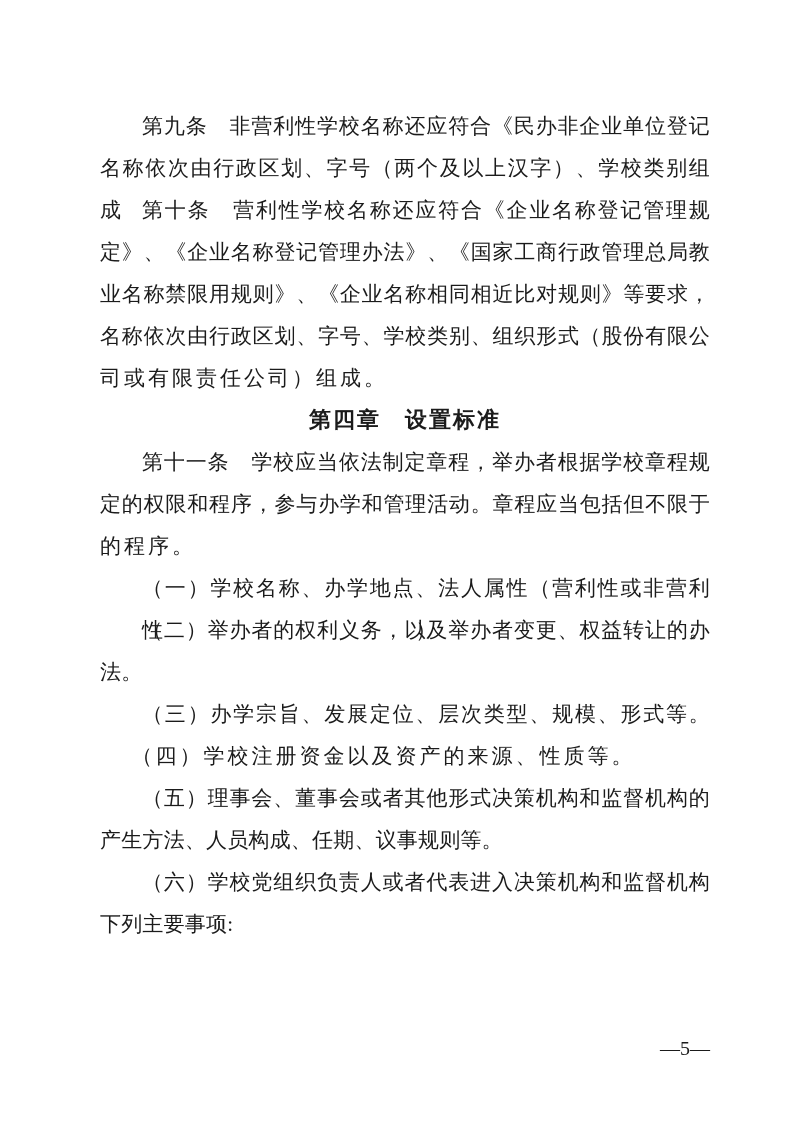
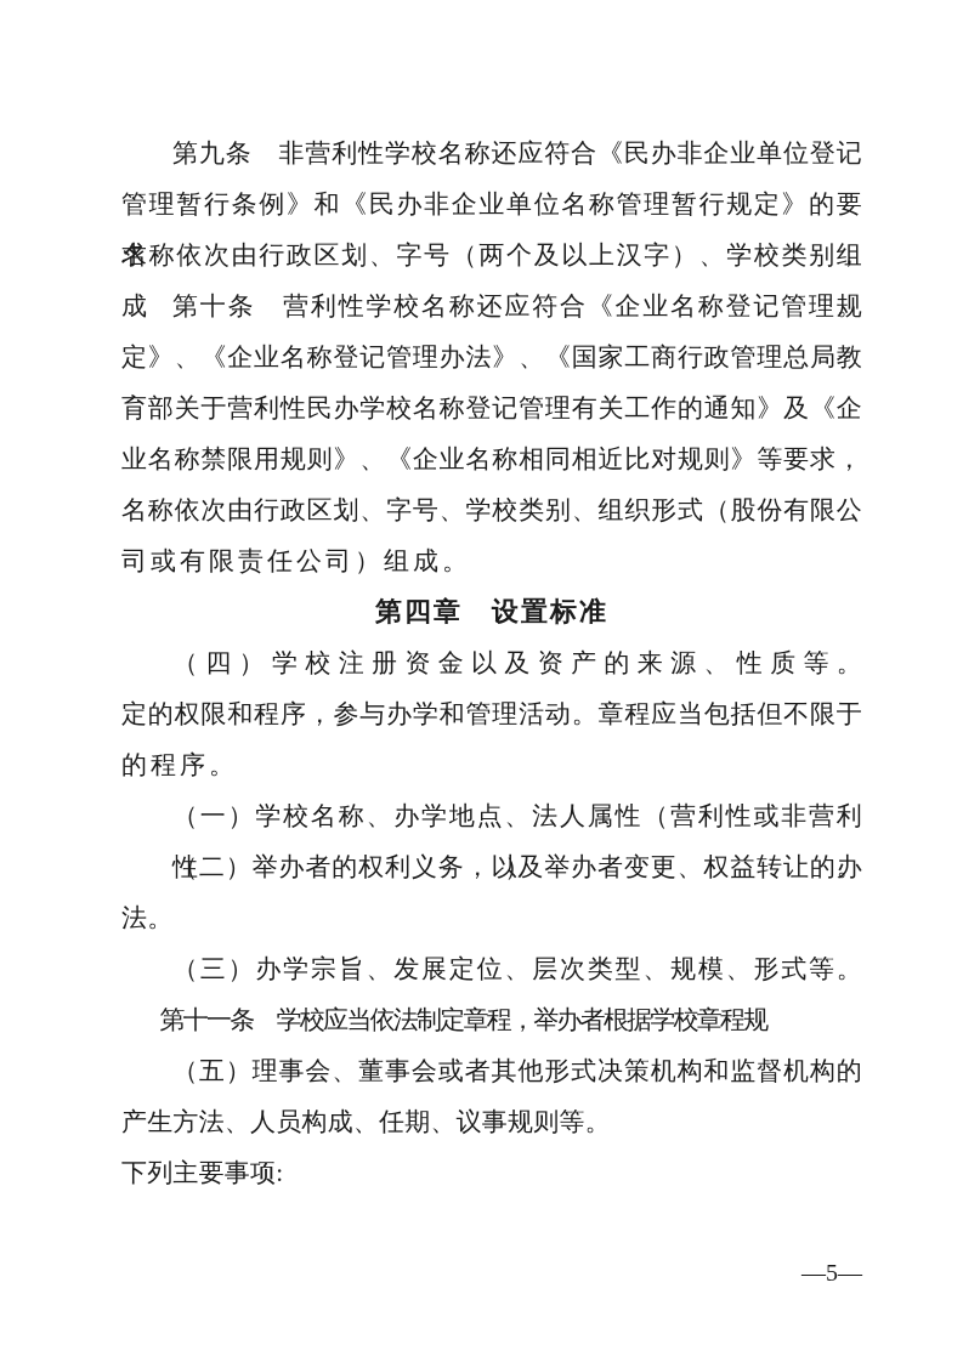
  第九条 非营利性学校名称还应符合《民办非企业单位登记
+ 管理暂行条例》和《民办非企业单位名称管理暂行规定》的要求，
  名称依次由行政区划、字号（两个及以上汉字）、学校类别组成。
  第十条 营利性学校名称还应符合《企业名称登记管理规
  定》、《企业名称登记管理办法》、《国家工商行政管理总局教
+ 育部关于营利性民办学校名称登记管理有关工作的通知》及《企
  业名称禁限用规则》、《企业名称相同相近比对规则》等要求，
  名称依次由行政区划、字号、学校类别、组织形式（股份有限公
  司或有限责任公司）组成。
  第四章 设置标准
- 第十一条 学校应当依法制定章程，举办者根据学校章程规
+ （四）学校注册资金以及资产的来源、性质等。
  定的权限和程序，参与办学和管理活动。章程应当包括但不限于
  的程序。
  （一）学校名称、办学地点、法人属性（营利性或非营利性）。
  （二）举办者的权利义务，以及举办者变更、权益转让的办
  法。
  （三）办学宗旨、发展定位、层次类型、规模、形式等。
- （四）学校注册资金以及资产的来源、性质等。
+ 第十一条 学校应当依法制定章程，举办者根据学校章程规
  （五）理事会、董事会或者其他形式决策机构和监督机构的
  产生方法、人员构成、任期、议事规则等。
- （六）学校党组织负责人或者代表进入决策机构和监督机构
  下列主要事项:
  —5—
